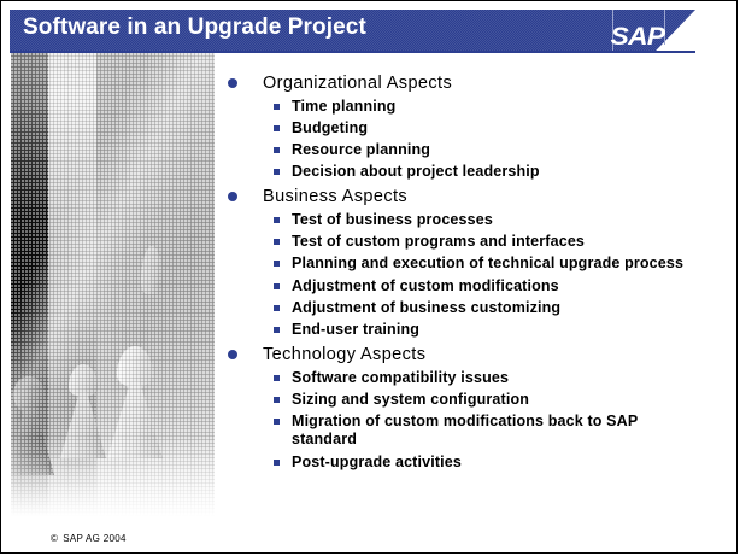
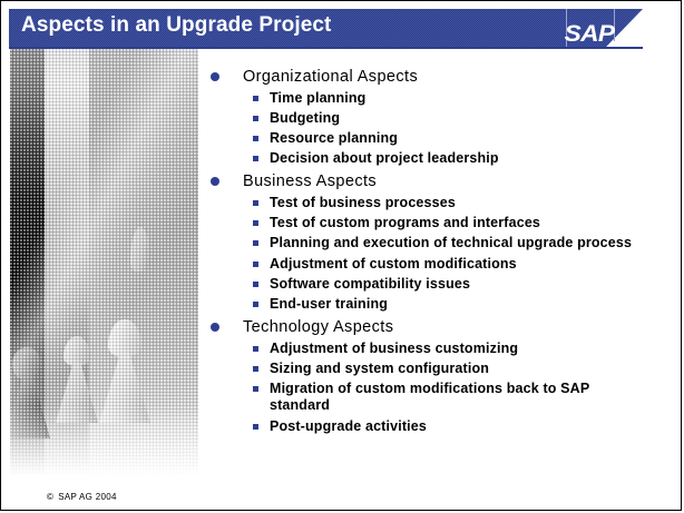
- Software in an Upgrade Project
+ Aspects in an Upgrade Project
  SAP
  Organizational Aspects
  Time planning
  Budgeting
  Resource planning
  Decision about project leadership
  Business Aspects
  Test of business processes
  Test of custom programs and interfaces
  Planning and execution of technical upgrade process
  Adjustment of custom modifications
- Adjustment of business customizing
+ Software compatibility issues
  End-user training
  Technology Aspects
- Software compatibility issues
+ Adjustment of business customizing
  Sizing and system configuration
  Migration of custom modifications back to SAP standard
  Post-upgrade activities
  © SAP AG 2004
